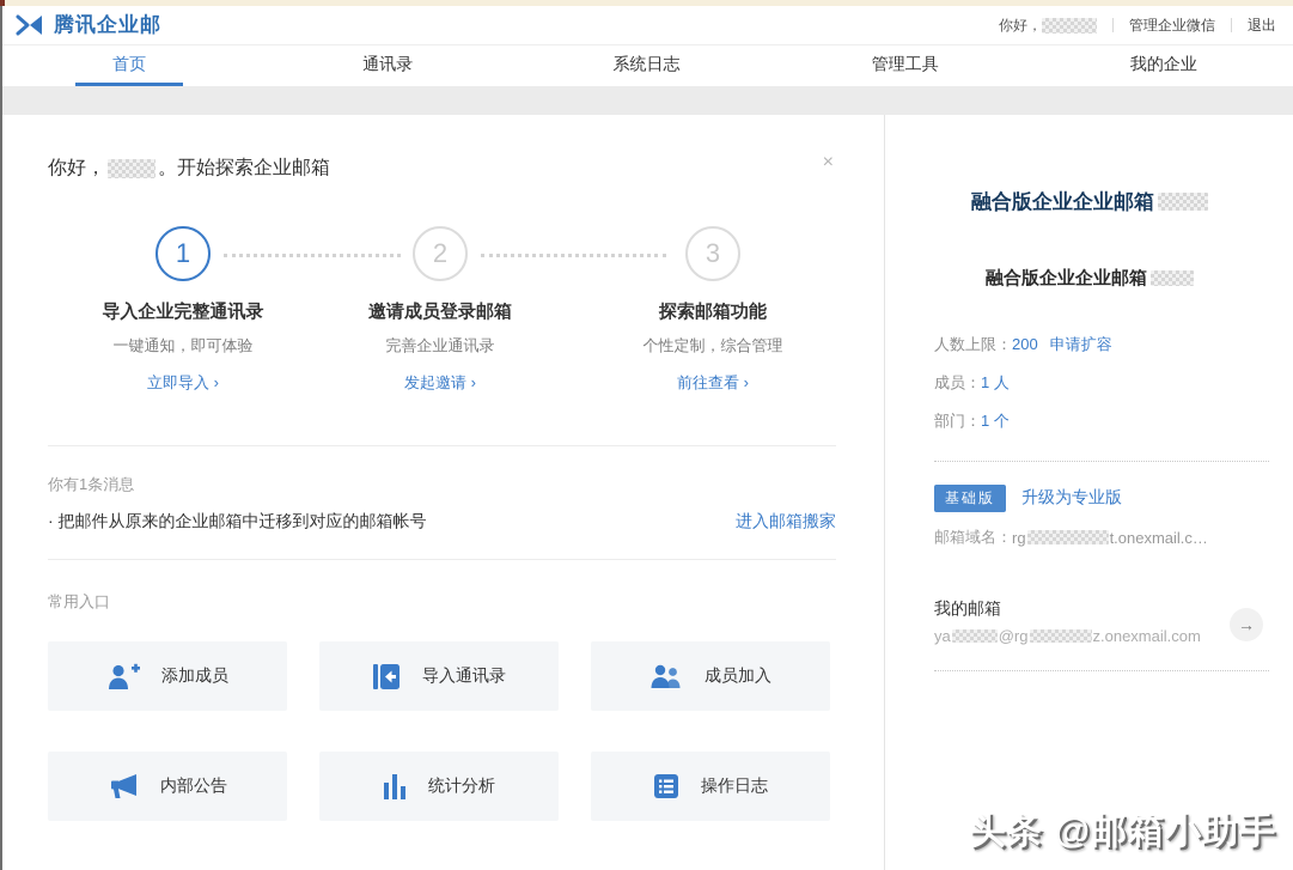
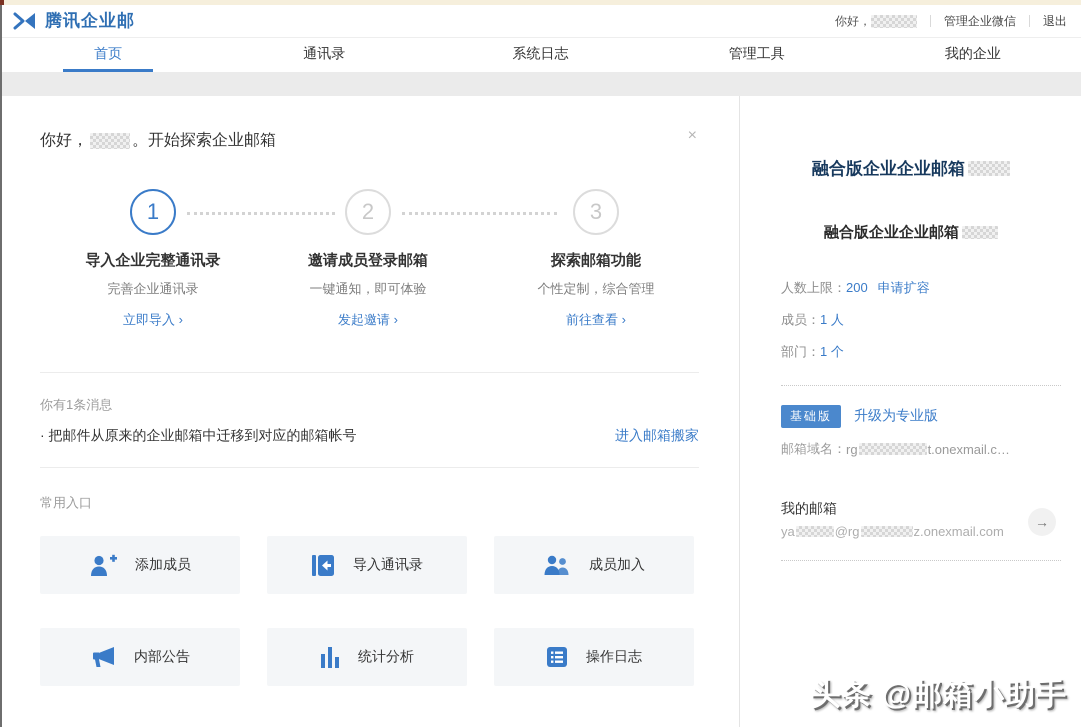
  腾讯企业邮
  你好，
  管理企业微信
  退出
  首页
  通讯录
  系统日志
  管理工具
  我的企业
  你好，
  。开始探索企业邮箱
  ×
  1
  导入企业完整通讯录
- 一键通知，即可体验
+ 完善企业通讯录
  立即导入 ›
  2
  邀请成员登录邮箱
- 完善企业通讯录
+ 一键通知，即可体验
  发起邀请 ›
  3
  探索邮箱功能
  个性定制，综合管理
  前往查看 ›
  你有1条消息
  · 把邮件从原来的企业邮箱中迁移到对应的邮箱帐号
  进入邮箱搬家
  常用入口
  添加成员
  导入通讯录
  成员加入
  内部公告
  统计分析
  操作日志
  融合版企业企业邮箱
  融合版企业企业邮箱
  人数上限：200 申请扩容
  成员：1 人
  部门：1 个
  基础版
  升级为专业版
  邮箱域名：
  rg
  t.onexmail.c…
  我的邮箱
  ya
  @rg
  z.onexmail.com
  →
  头条 @邮箱小助手
